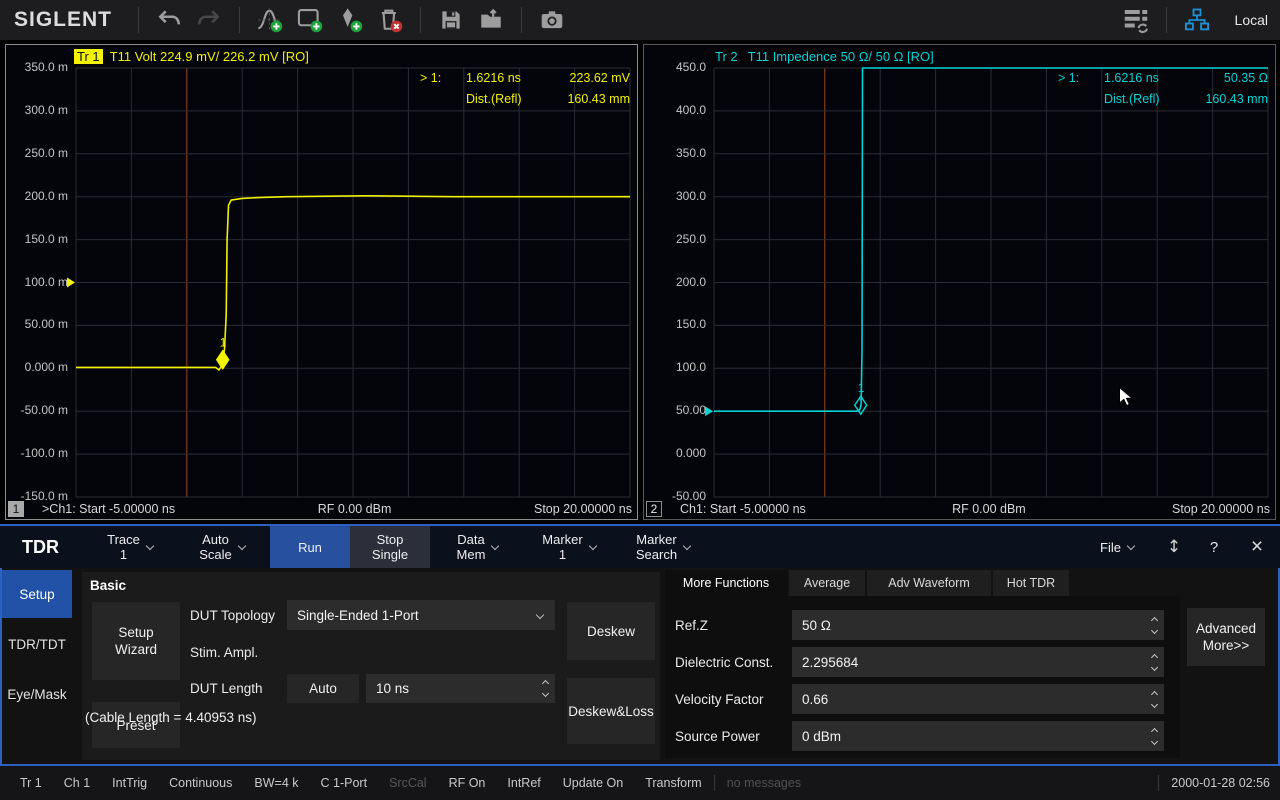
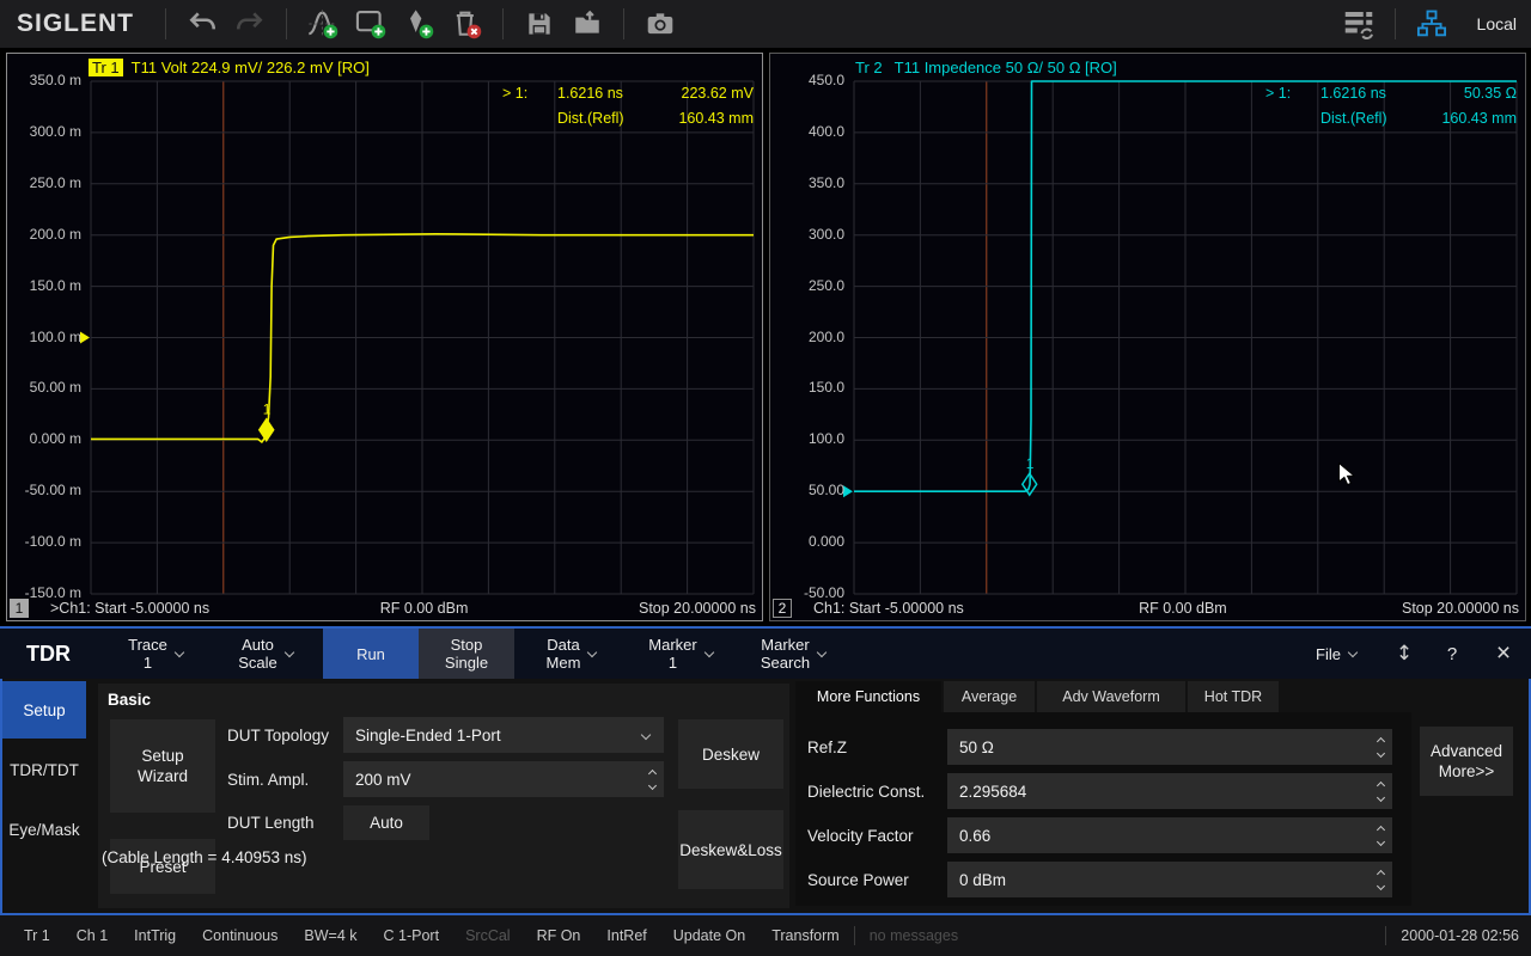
  SIGLENT
  Local
  1
  350.0 m
  300.0 m
  250.0 m
  200.0 m
  150.0 m
  100.0 m
  50.00 m
  0.000 m
  -50.00 m
  -100.0 m
  -150.0 m
  Tr 1
  T11 Volt 224.9 mV/ 226.2 mV [RO]
  > 1:
  1.6216 ns
  223.62 mV
  Dist.(Refl)
  160.43 mm
  1
  >Ch1: Start -5.00000 ns
  RF 0.00 dBm
  Stop 20.00000 ns
  1
  450.0
  400.0
  350.0
  300.0
  250.0
  200.0
  150.0
  100.0
  50.00
  0.000
  -50.00
  Tr 2
  T11 Impedence 50 Ω/ 50 Ω [RO]
  > 1:
  1.6216 ns
  50.35 Ω
  Dist.(Refl)
  160.43 mm
  2
  Ch1: Start -5.00000 ns
  RF 0.00 dBm
  Stop 20.00000 ns
  TDR
  Trace
  1
  Auto
  Scale
  Run
  Stop
  Single
  Data
  Mem
  Marker
  1
  Marker
  Search
  File
  ↕
  ?
  ×
  Setup
  TDR/TDT
  Eye/Mask
  Basic
  Setup
  Wizard
  Preset
  DUT Topology
  Single-Ended 1-Port
  Stim. Ampl.
+ 200 mV
  DUT Length
  Auto
- 10 ns
  (Cable Length = 4.40953 ns)
  Deskew
  Deskew&Loss
  More Functions
  Average
  Adv Waveform
  Hot TDR
  Ref.Z
  50 Ω
  Dielectric Const.
  2.295684
  Velocity Factor
  0.66
  Source Power
  0 dBm
  Advanced
  More>>
  Tr 1
  Ch 1
  IntTrig
  Continuous
  BW=4 k
  C 1-Port
  SrcCal
  RF On
  IntRef
  Update On
  Transform
  no messages
  2000-01-28 02:56
